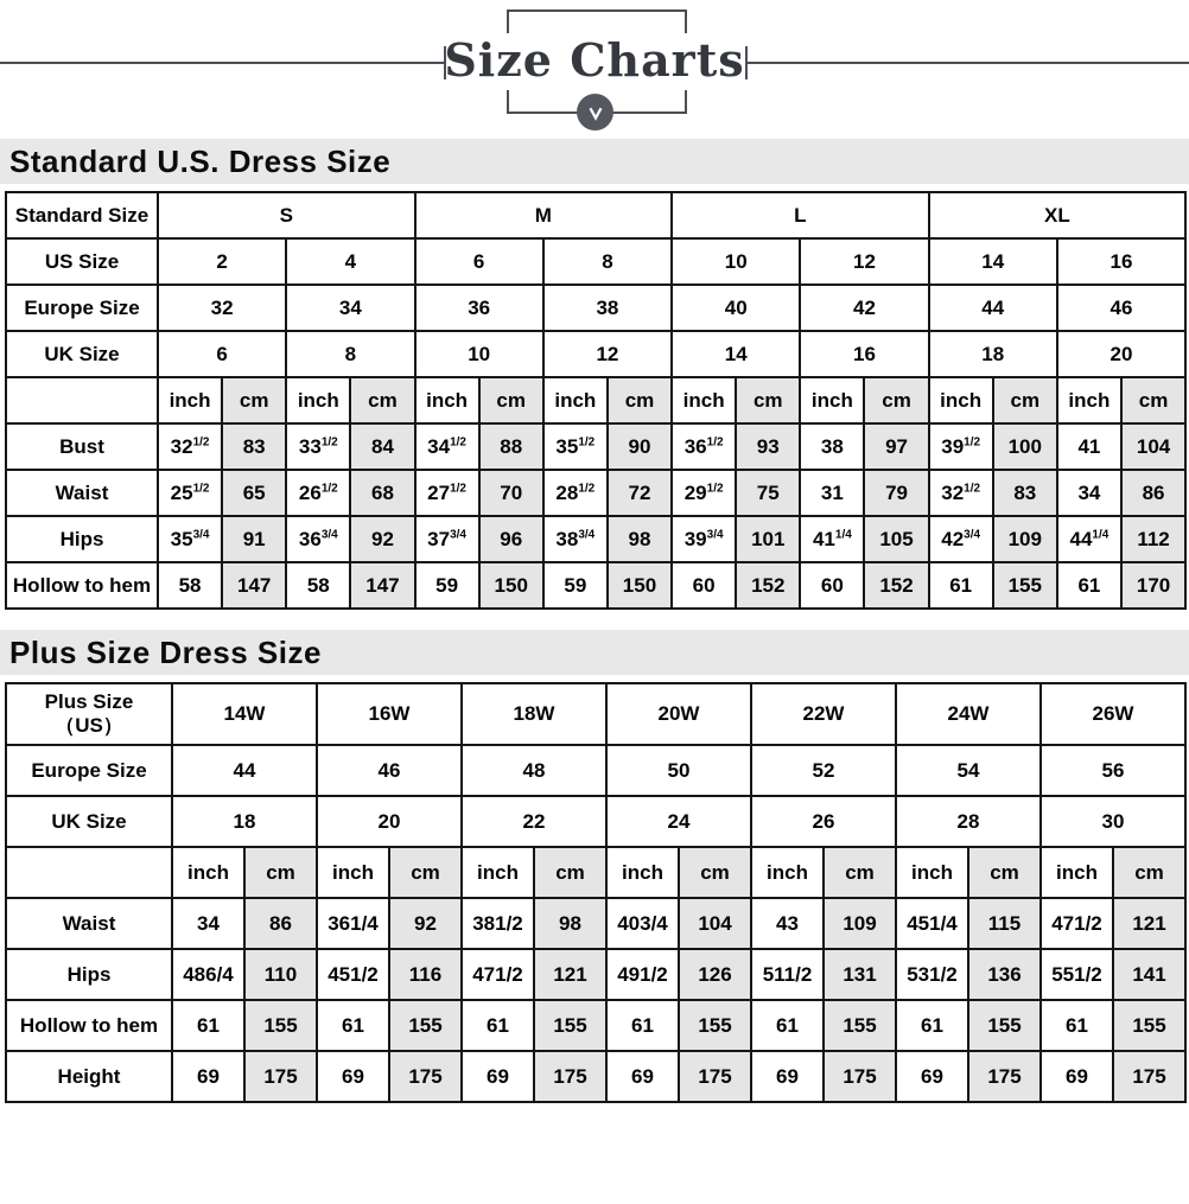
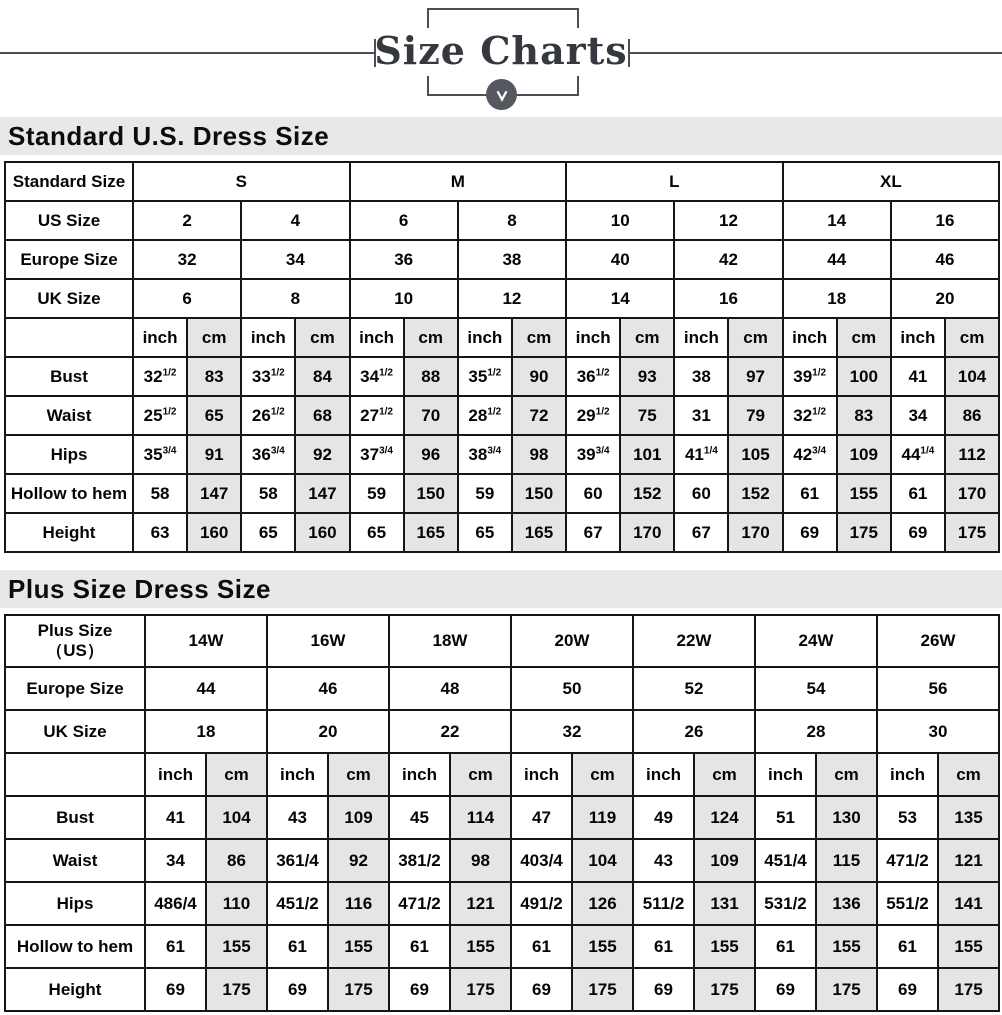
  Size Charts
  Standard U.S. Dress Size
  Standard Size	S	M	L	XL
  US Size	2	4	6	8	10	12	14	16
  Europe Size	32	34	36	38	40	42	44	46
  UK Size	6	8	10	12	14	16	18	20
  	inch	cm	inch	cm	inch	cm	inch	cm	inch	cm	inch	cm	inch	cm	inch	cm
  Bust	321/2	83	331/2	84	341/2	88	351/2	90	361/2	93	38	97	391/2	100	41	104
  Waist	251/2	65	261/2	68	271/2	70	281/2	72	291/2	75	31	79	321/2	83	34	86
  Hips	353/4	91	363/4	92	373/4	96	383/4	98	393/4	101	411/4	105	423/4	109	441/4	112
  Hollow to hem	58	147	58	147	59	150	59	150	60	152	60	152	61	155	61	170
+ Height	63	160	65	160	65	165	65	165	67	170	67	170	69	175	69	175
  Plus Size Dress Size
  Plus Size （US）	14W	16W	18W	20W	22W	24W	26W
  Europe Size	44	46	48	50	52	54	56
- UK Size	18	20	22	24	26	28	30
+ UK Size	18	20	22	32	26	28	30
  	inch	cm	inch	cm	inch	cm	inch	cm	inch	cm	inch	cm	inch	cm
+ Bust	41	104	43	109	45	114	47	119	49	124	51	130	53	135
  Waist	34	86	361/4	92	381/2	98	403/4	104	43	109	451/4	115	471/2	121
  Hips	486/4	110	451/2	116	471/2	121	491/2	126	511/2	131	531/2	136	551/2	141
  Hollow to hem	61	155	61	155	61	155	61	155	61	155	61	155	61	155
  Height	69	175	69	175	69	175	69	175	69	175	69	175	69	175
